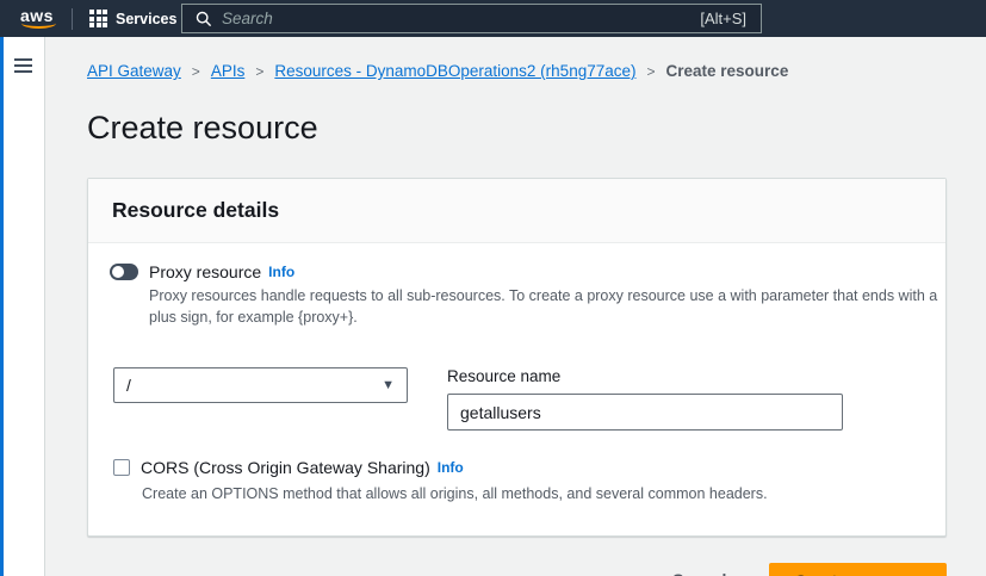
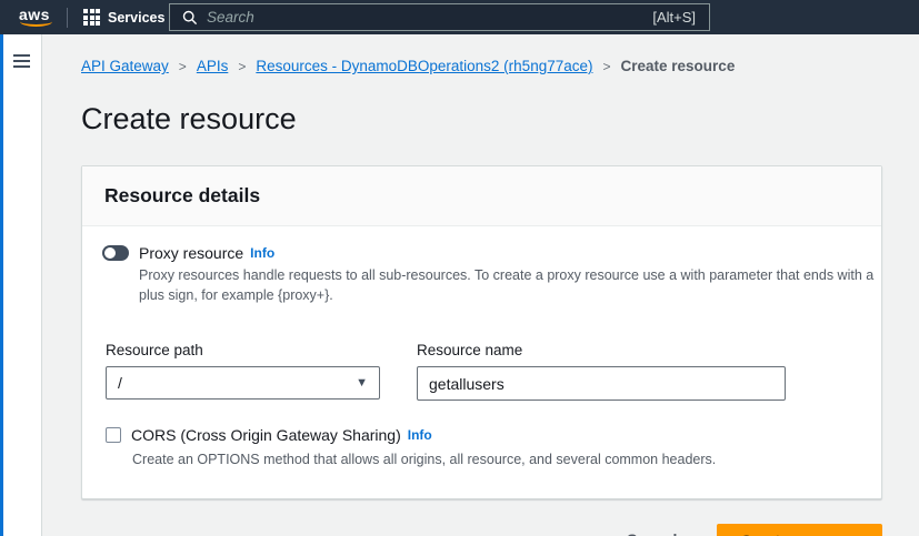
  aws
  Services
  Search
  [Alt+S]
  API Gateway
  >
  APIs
  >
  Resources - DynamoDBOperations2 (rh5ng77ace)
  >
  Create resource
  Create resource
  Resource details
  Proxy resource
  Info
  Proxy resources handle requests to all sub-resources. To create a proxy resource use a with parameter that ends with a plus sign, for example {proxy+}.
+ Resource path
  /
  ▼
  Resource name
  getallusers
  CORS (Cross Origin Gateway Sharing)
  Info
- Create an OPTIONS method that allows all origins, all methods, and several common headers.
+ Create an OPTIONS method that allows all origins, all resource, and several common headers.
